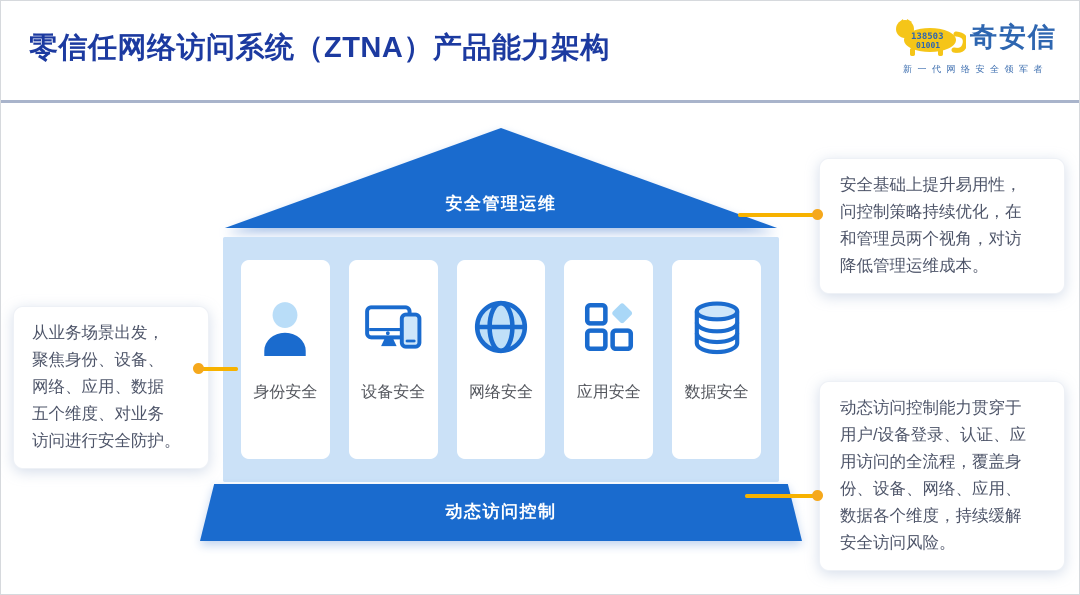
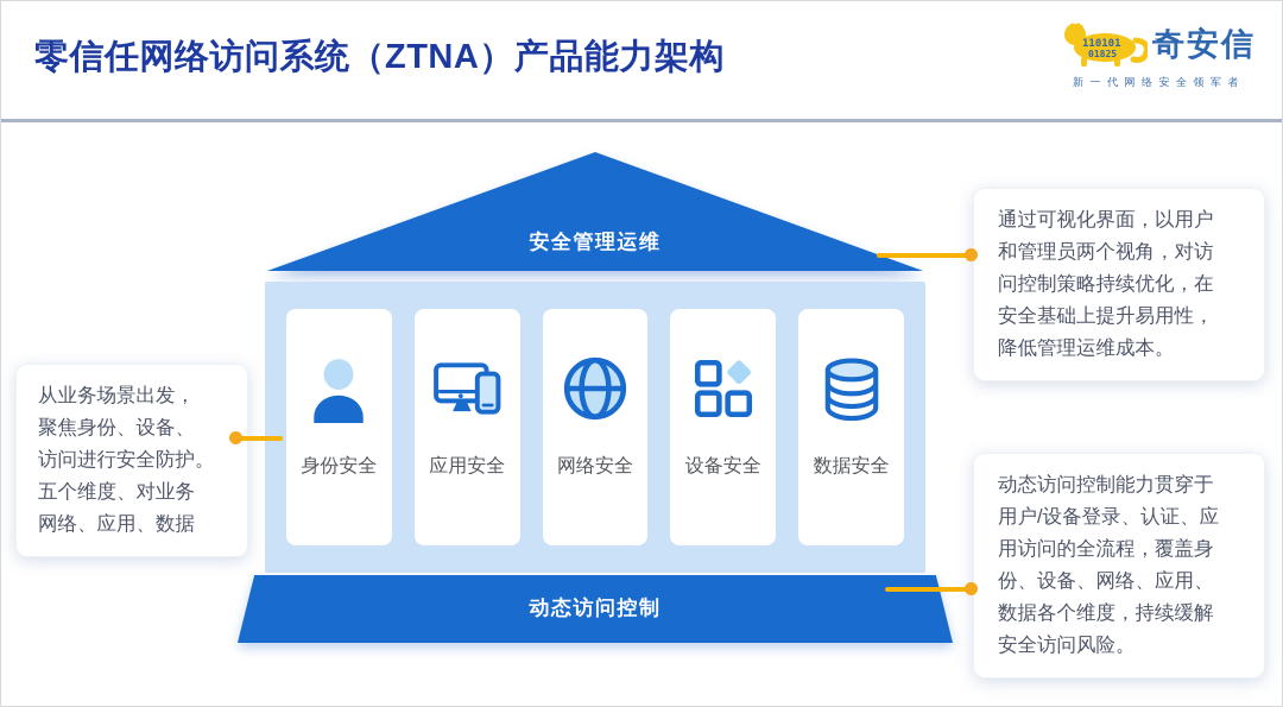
  零信任网络访问系统（ZTNA）产品能力架构
- 138503
+ 110101
- 01001
+ 01825
  奇安信
  新一代网络安全领军者
  安全管理运维
  身份安全
- 设备安全
+ 应用安全
  网络安全
- 应用安全
+ 设备安全
  数据安全
  动态访问控制
  从业务场景出发，
  聚焦身份、设备、
- 网络、应用、数据
+ 访问进行安全防护。
  五个维度、对业务
- 访问进行安全防护。
+ 网络、应用、数据
+ 通过可视化界面，以用户
- 安全基础上提升易用性，
+ 和管理员两个视角，对访
  问控制策略持续优化，在
- 和管理员两个视角，对访
+ 安全基础上提升易用性，
  降低管理运维成本。
  动态访问控制能力贯穿于
  用户/设备登录、认证、应
  用访问的全流程，覆盖身
  份、设备、网络、应用、
  数据各个维度，持续缓解
  安全访问风险。
